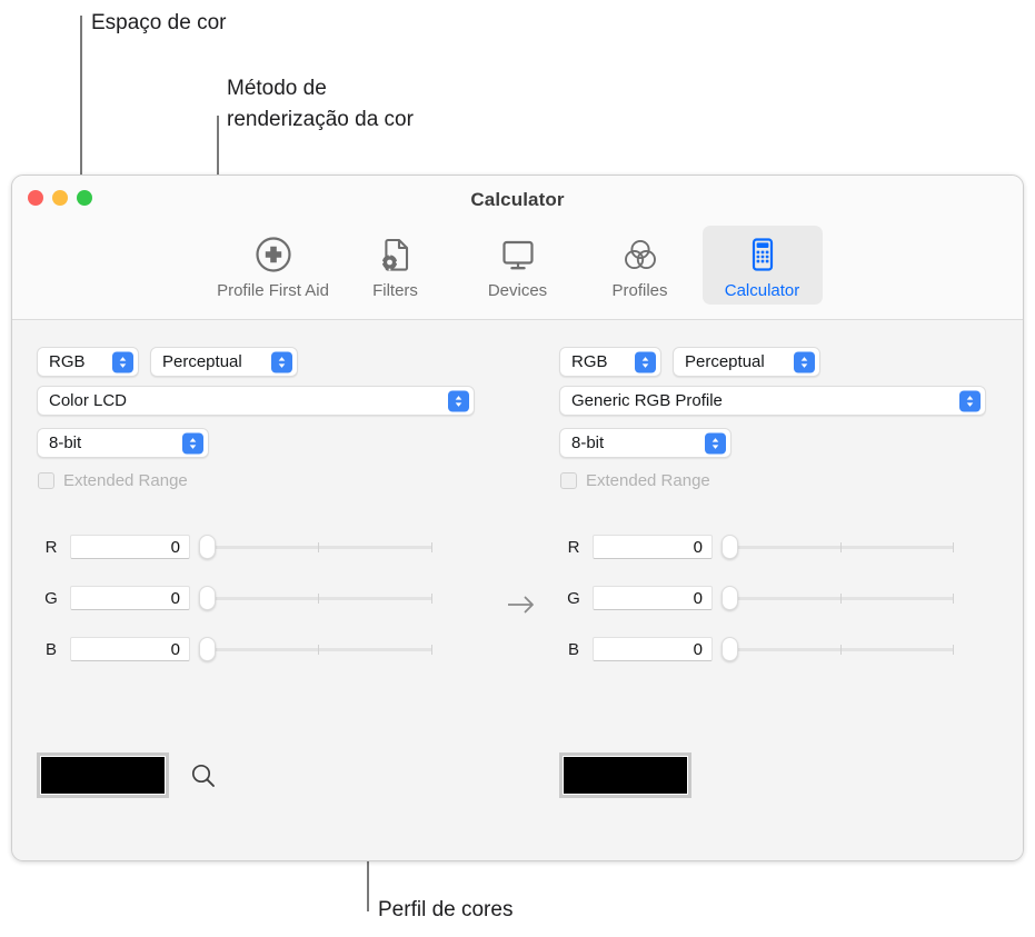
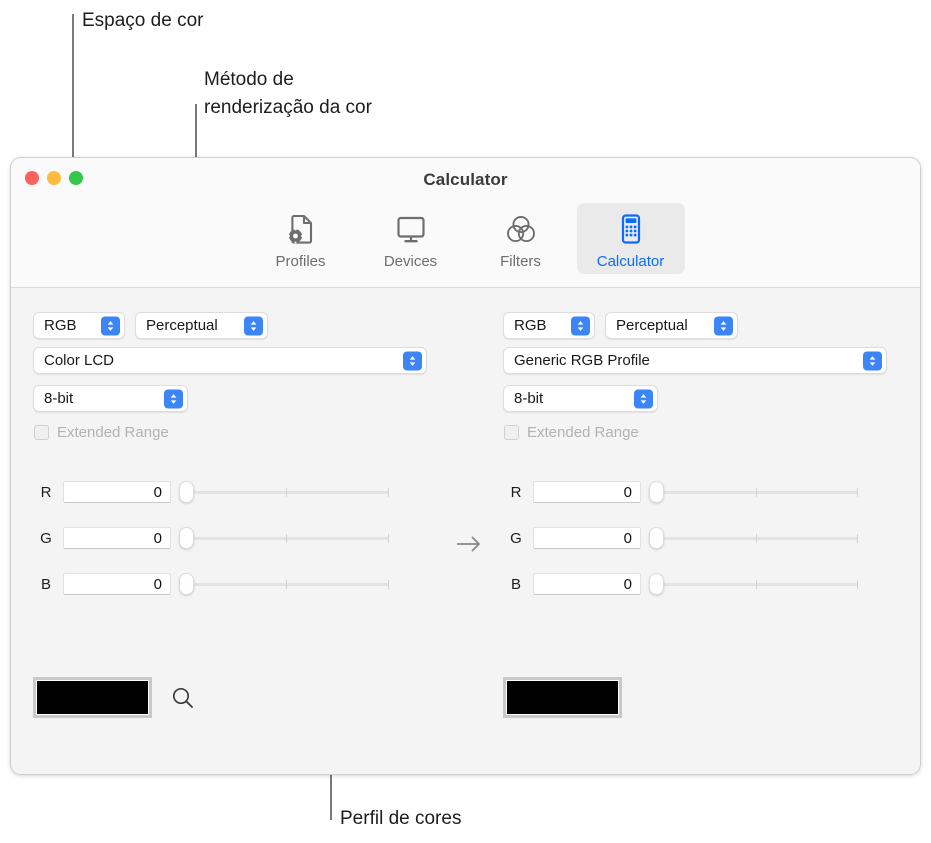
  Espaço de cor
  Método de
  renderização da cor
  Perfil de cores
  Calculator
- Profile First Aid
- Filters
+ Profiles
  Devices
- Profiles
+ Filters
  Calculator
  RGB
  Perceptual
  Color LCD
  8-bit
  Extended Range
  R
  0
  G
  0
  B
  0
  RGB
  Perceptual
  Generic RGB Profile
  8-bit
  Extended Range
  R
  0
  G
  0
  B
  0
